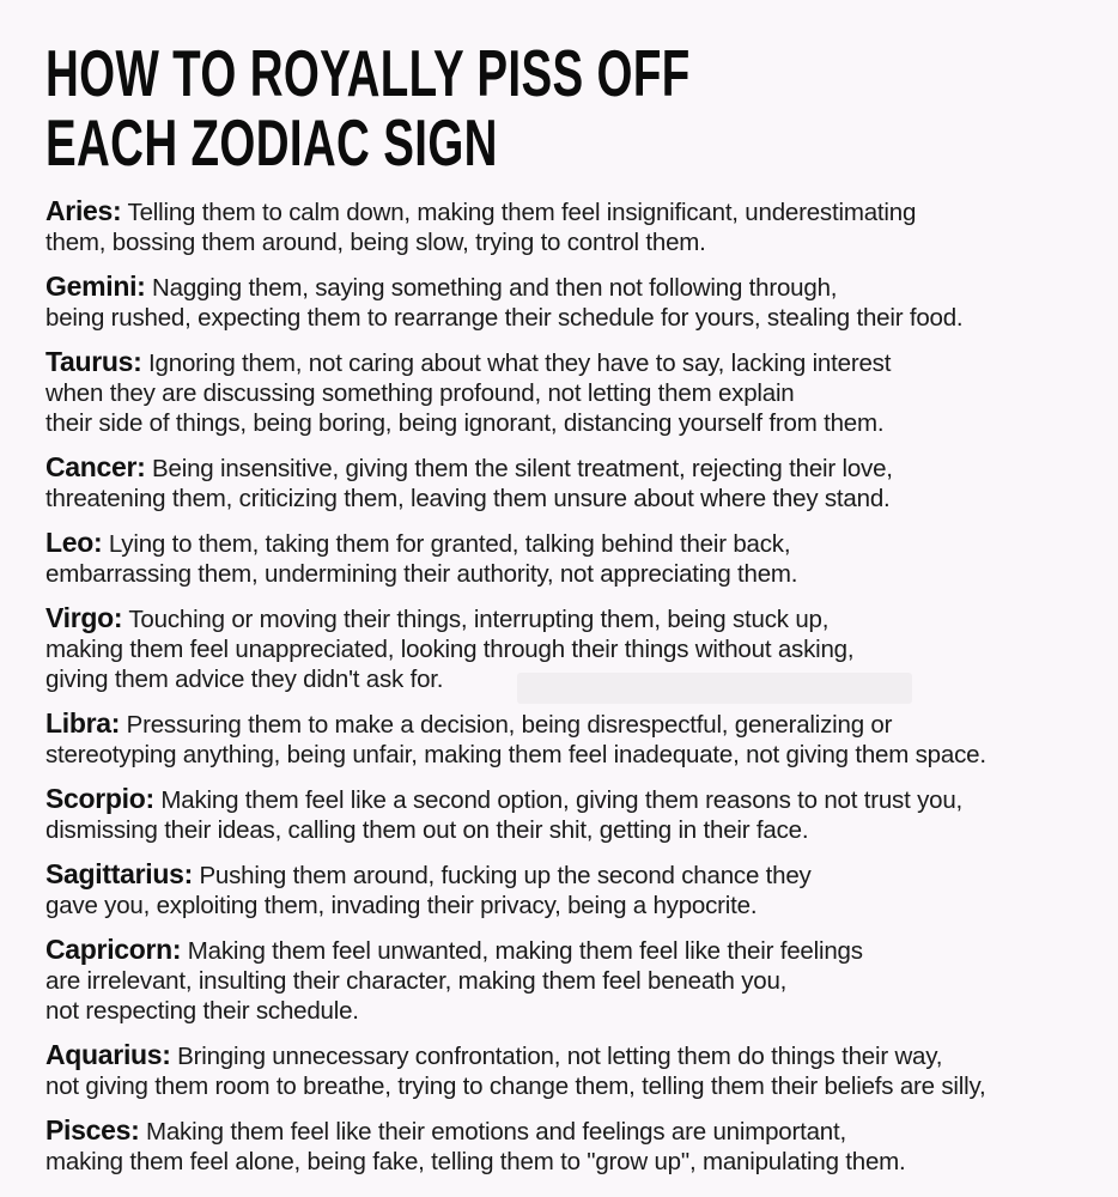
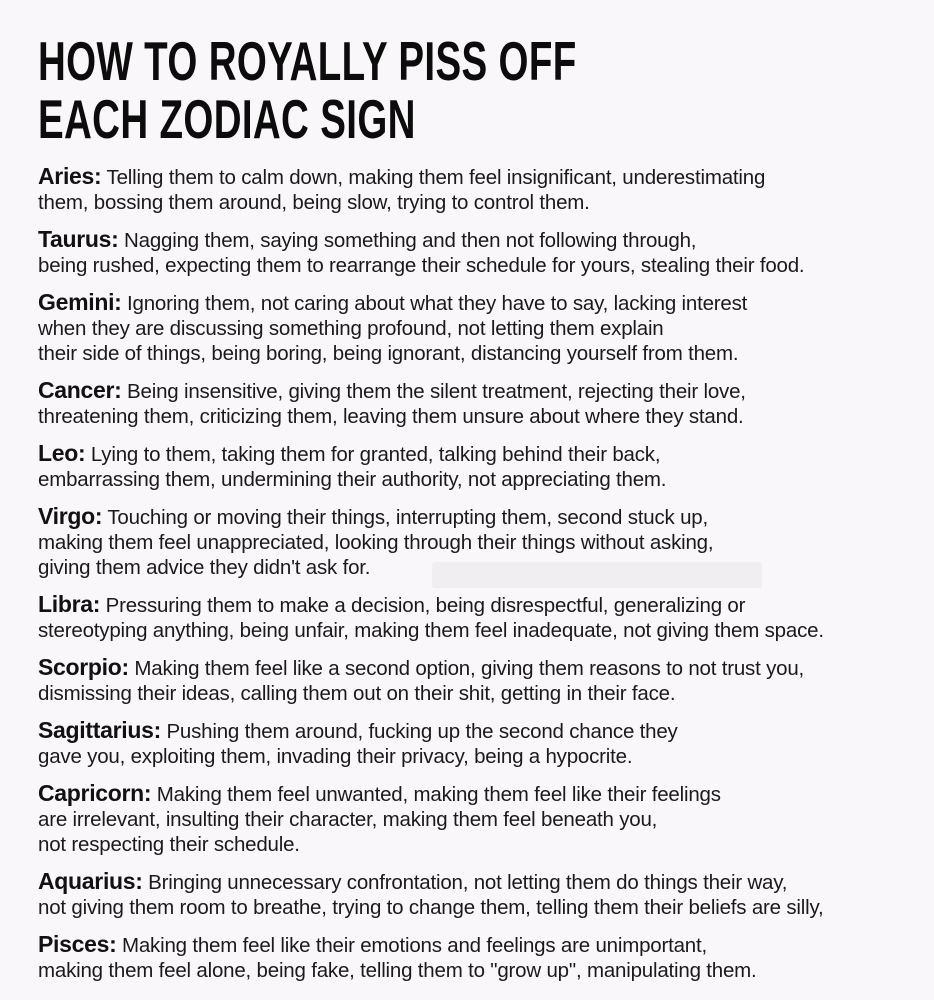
  HOW TO ROYALLY PISS OFF
  EACH ZODIAC SIGN
  Aries: Telling them to calm down, making them feel insignificant, underestimating
  them, bossing them around, being slow, trying to control them.
- Gemini: Nagging them, saying something and then not following through,
+ Taurus: Nagging them, saying something and then not following through,
  being rushed, expecting them to rearrange their schedule for yours, stealing their food.
- Taurus: Ignoring them, not caring about what they have to say, lacking interest
+ Gemini: Ignoring them, not caring about what they have to say, lacking interest
  when they are discussing something profound, not letting them explain
  their side of things, being boring, being ignorant, distancing yourself from them.
  Cancer: Being insensitive, giving them the silent treatment, rejecting their love,
  threatening them, criticizing them, leaving them unsure about where they stand.
  Leo: Lying to them, taking them for granted, talking behind their back,
  embarrassing them, undermining their authority, not appreciating them.
- Virgo: Touching or moving their things, interrupting them, being stuck up,
+ Virgo: Touching or moving their things, interrupting them, second stuck up,
  making them feel unappreciated, looking through their things without asking,
  giving them advice they didn't ask for.
  Libra: Pressuring them to make a decision, being disrespectful, generalizing or
  stereotyping anything, being unfair, making them feel inadequate, not giving them space.
  Scorpio: Making them feel like a second option, giving them reasons to not trust you,
  dismissing their ideas, calling them out on their shit, getting in their face.
  Sagittarius: Pushing them around, fucking up the second chance they
  gave you, exploiting them, invading their privacy, being a hypocrite.
  Capricorn: Making them feel unwanted, making them feel like their feelings
  are irrelevant, insulting their character, making them feel beneath you,
  not respecting their schedule.
  Aquarius: Bringing unnecessary confrontation, not letting them do things their way,
  not giving them room to breathe, trying to change them, telling them their beliefs are silly,
  Pisces: Making them feel like their emotions and feelings are unimportant,
  making them feel alone, being fake, telling them to "grow up", manipulating them.
